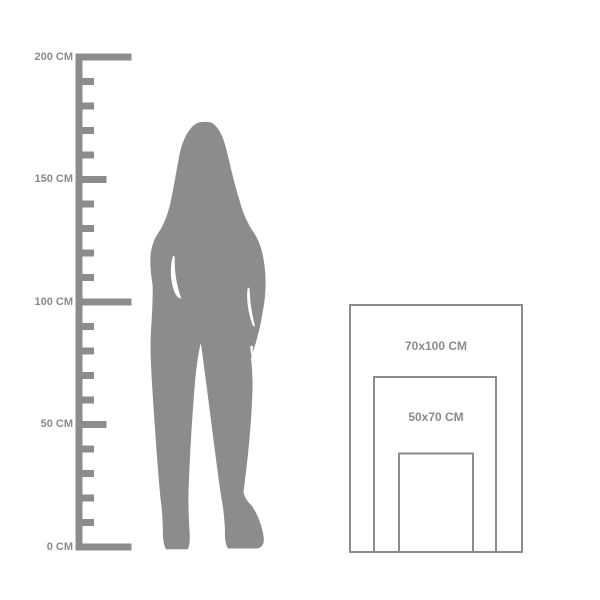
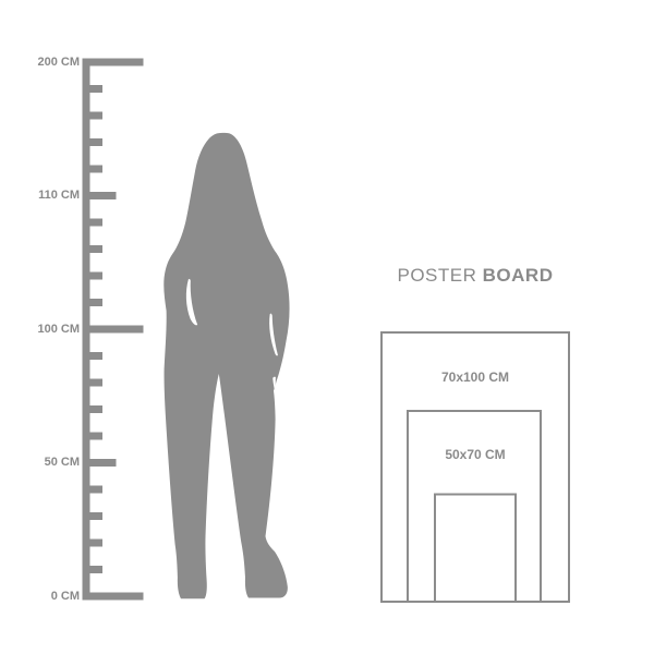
  200 CM
- 150 CM
+ 110 CM
  100 CM
  50 CM
  0 CM
+ POSTER BOARD
  70x100 CM
  50x70 CM
